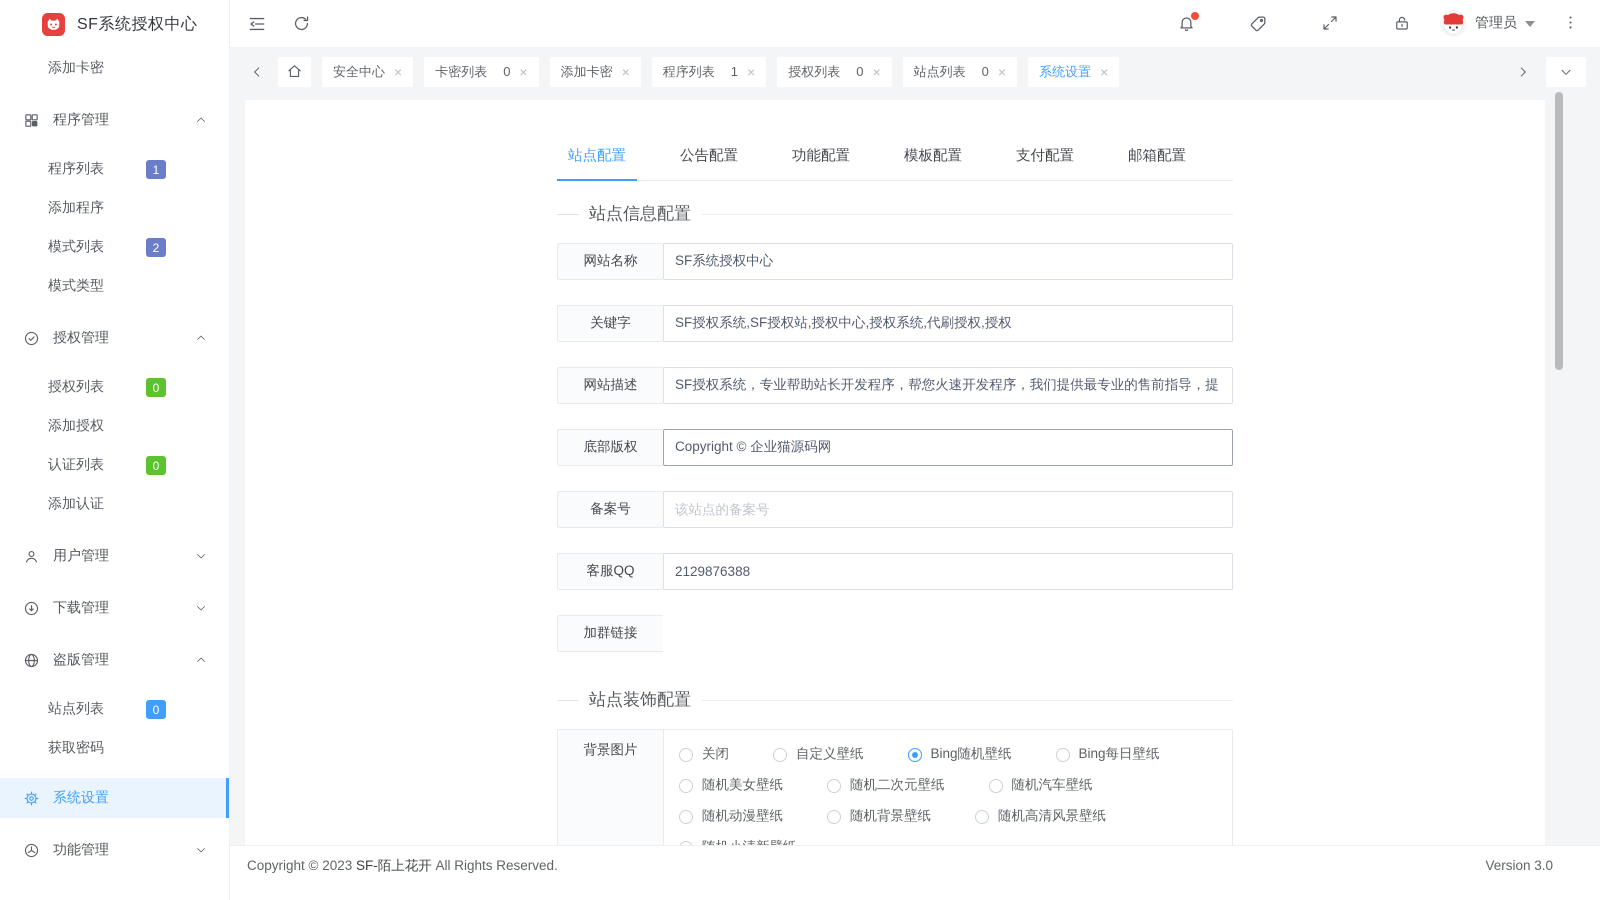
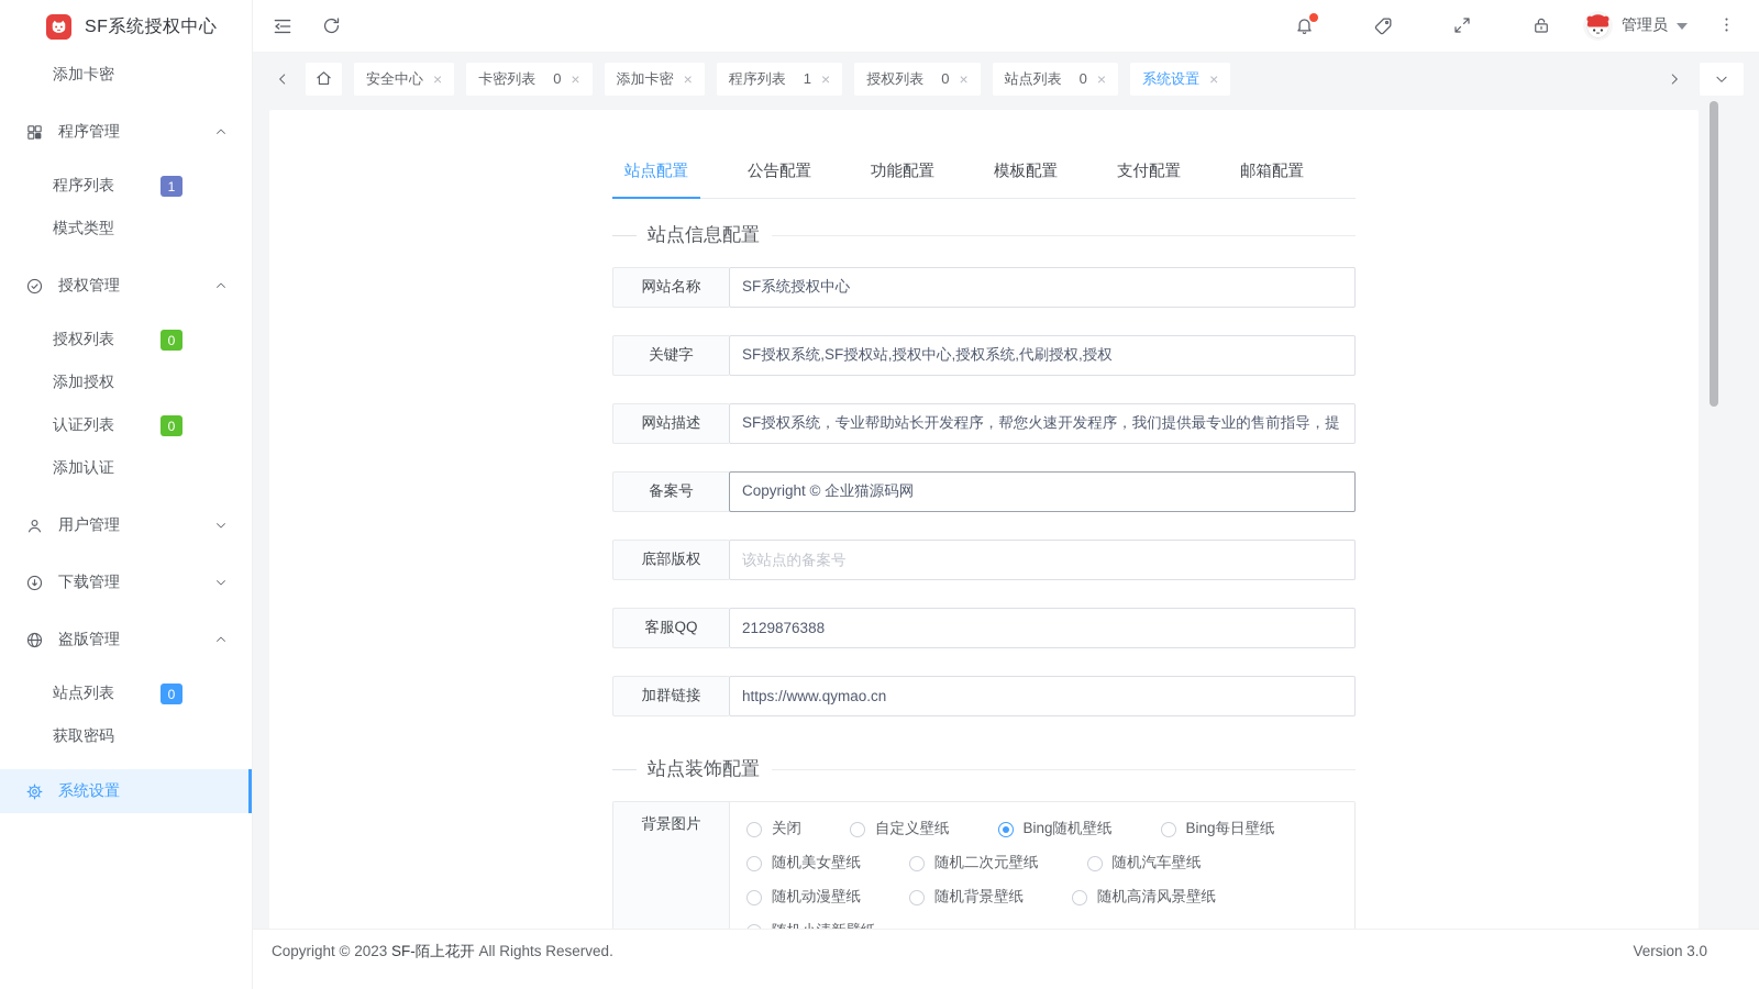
  SF系统授权中心
  添加卡密
  程序管理
  程序列表
  1
- 添加程序
- 模式列表
- 2
  模式类型
  授权管理
  授权列表
  0
  添加授权
  认证列表
  0
  添加认证
  用户管理
  下载管理
  盗版管理
  站点列表
  0
  获取密码
  系统设置
- 功能管理
  管理员
  安全中心
  卡密列表
  0
  添加卡密
  程序列表
  1
  授权列表
  0
  站点列表
  0
  系统设置
  站点配置
  公告配置
  功能配置
  模板配置
  支付配置
  邮箱配置
  站点信息配置
  网站名称
  SF系统授权中心
  关键字
  SF授权系统,SF授权站,授权中心,授权系统,代刷授权,授权
  网站描述
  SF授权系统，专业帮助站长开发程序，帮您火速开发程序，我们提供最专业的售前指导，提
- 底部版权
+ 备案号
  Copyright © 企业猫源码网
- 备案号
+ 底部版权
  该站点的备案号
  客服QQ
  2129876388
  加群链接
+ https://www.qymao.cn
  站点装饰配置
  背景图片
  关闭
  自定义壁纸
  Bing随机壁纸
  Bing每日壁纸
  随机美女壁纸
  随机二次元壁纸
  随机汽车壁纸
  随机动漫壁纸
  随机背景壁纸
  随机高清风景壁纸
  Copyright © 2023 SF-陌上花开 All Rights Reserved.
  Version 3.0
